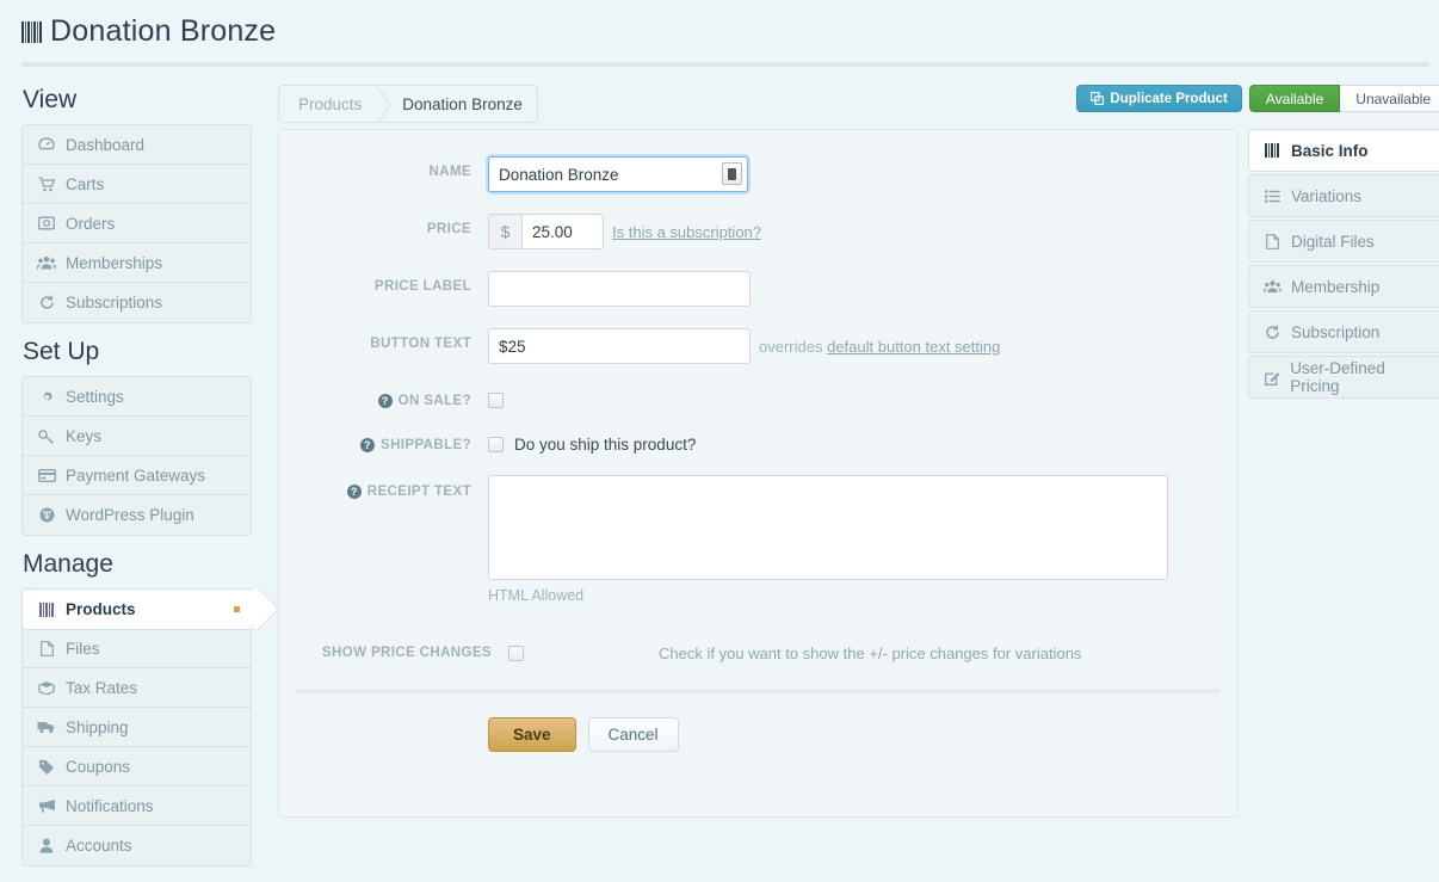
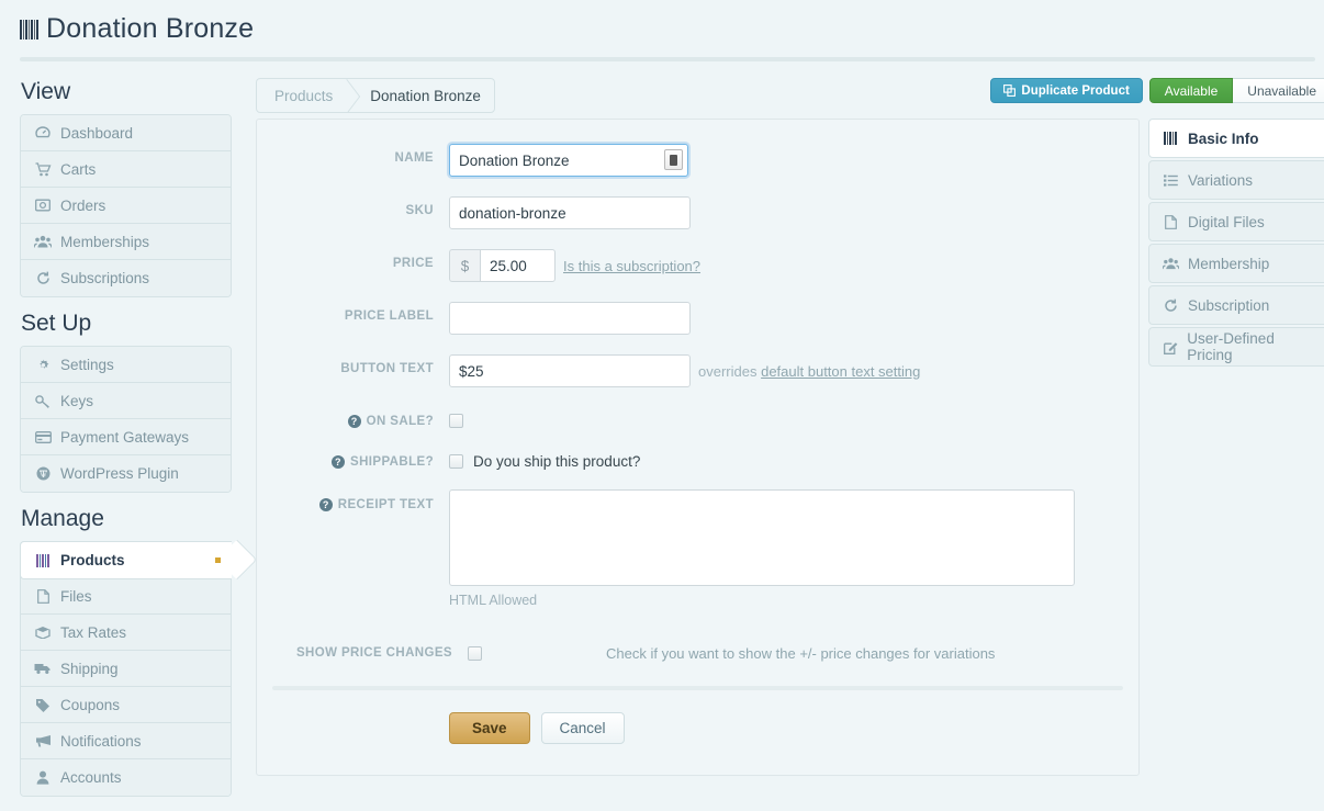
  Donation Bronze
  View
  Dashboard
  Carts
  Orders
  Memberships
  Subscriptions
  Set Up
  Settings
  Keys
  Payment Gateways
  W
  WordPress Plugin
  Manage
  Products
  Files
  Tax Rates
  Shipping
  Coupons
  Notifications
  Accounts
  Products
  Donation Bronze
  Duplicate Product
  Available
  Unavailable
  NAME
  Donation Bronze
+ SKU
+ donation-bronze
  PRICE
  $
  25.00
  Is this a subscription?
  PRICE LABEL
  BUTTON TEXT
  $25
  overrides default button text setting
  ?
  ON SALE?
  ?
  SHIPPABLE?
  Do you ship this product?
  ?
  RECEIPT TEXT
  HTML Allowed
  SHOW PRICE CHANGES
  Check if you want to show the +/- price changes for variations
  Save
  Cancel
  Basic Info
  Variations
  Digital Files
  Membership
  Subscription
  User-Defined Pricing
